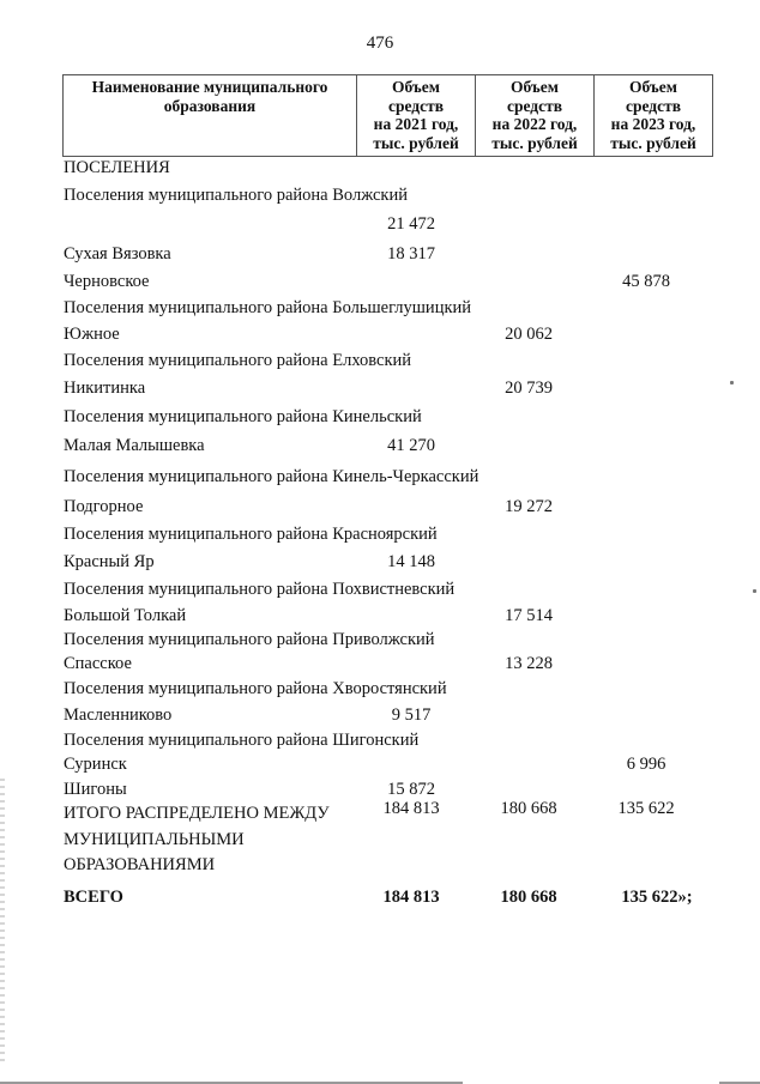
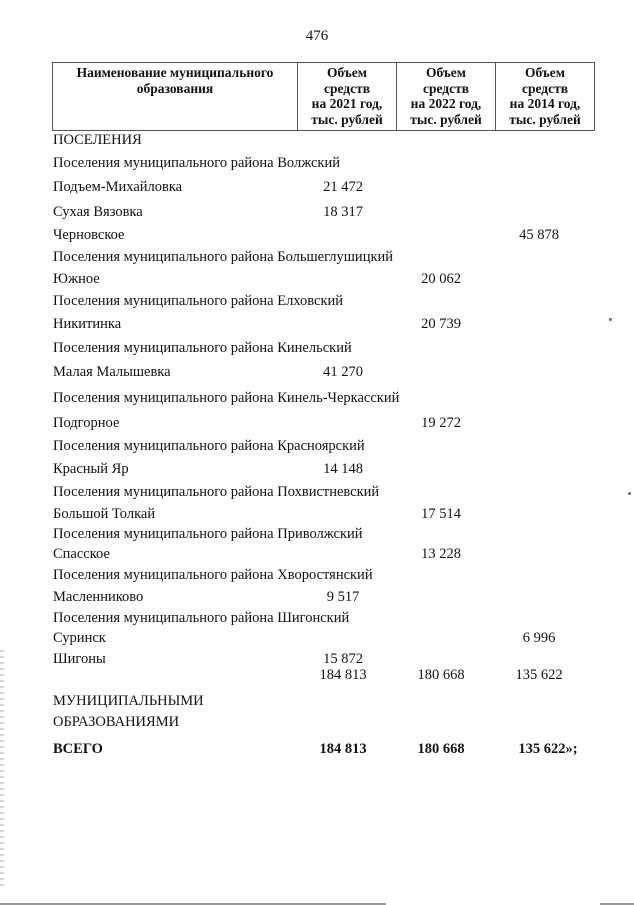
  476
- Наименование муниципального образования	Объем средств на 2021 год, тыс. рублей	Объем средств на 2022 год, тыс. рублей	Объем средств на 2023 год, тыс. рублей
+ Наименование муниципального образования	Объем средств на 2021 год, тыс. рублей	Объем средств на 2022 год, тыс. рублей	Объем средств на 2014 год, тыс. рублей
  ПОСЕЛЕНИЯ
  Поселения муниципального района Волжский
+ Подъем-Михайловка
  21 472
  Сухая Вязовка
  18 317
  Черновское
  45 878
  Поселения муниципального района Большеглушицкий
  Южное
  20 062
  Поселения муниципального района Елховский
  Никитинка
  20 739
  Поселения муниципального района Кинельский
  Малая Малышевка
  41 270
  Поселения муниципального района Кинель-Черкасский
  Подгорное
  19 272
  Поселения муниципального района Красноярский
  Красный Яр
  14 148
  Поселения муниципального района Похвистневский
  Большой Толкай
  17 514
  Поселения муниципального района Приволжский
  Спасское
  13 228
  Поселения муниципального района Хворостянский
  Масленниково
  9 517
  Поселения муниципального района Шигонский
  Суринск
  6 996
  Шигоны
  15 872
- ИТОГО РАСПРЕДЕЛЕНО МЕЖДУ
  184 813
  180 668
  135 622
  МУНИЦИПАЛЬНЫМИ
  ОБРАЗОВАНИЯМИ
  ВСЕГО
  184 813
  180 668
  135 622»;
